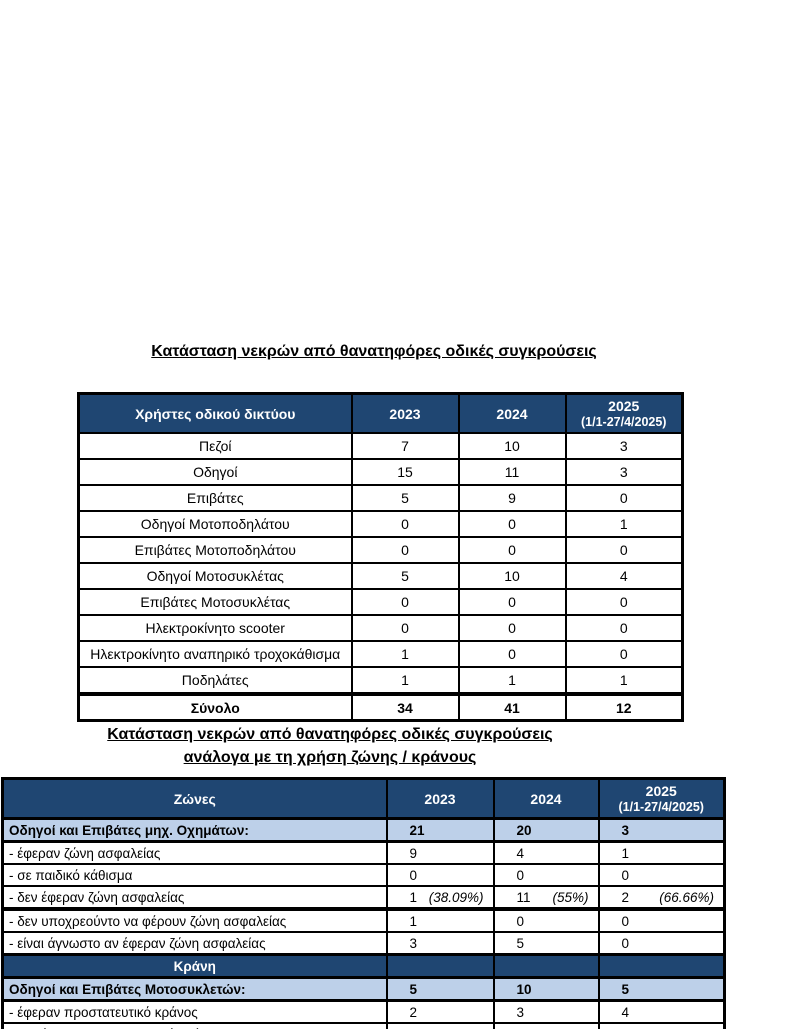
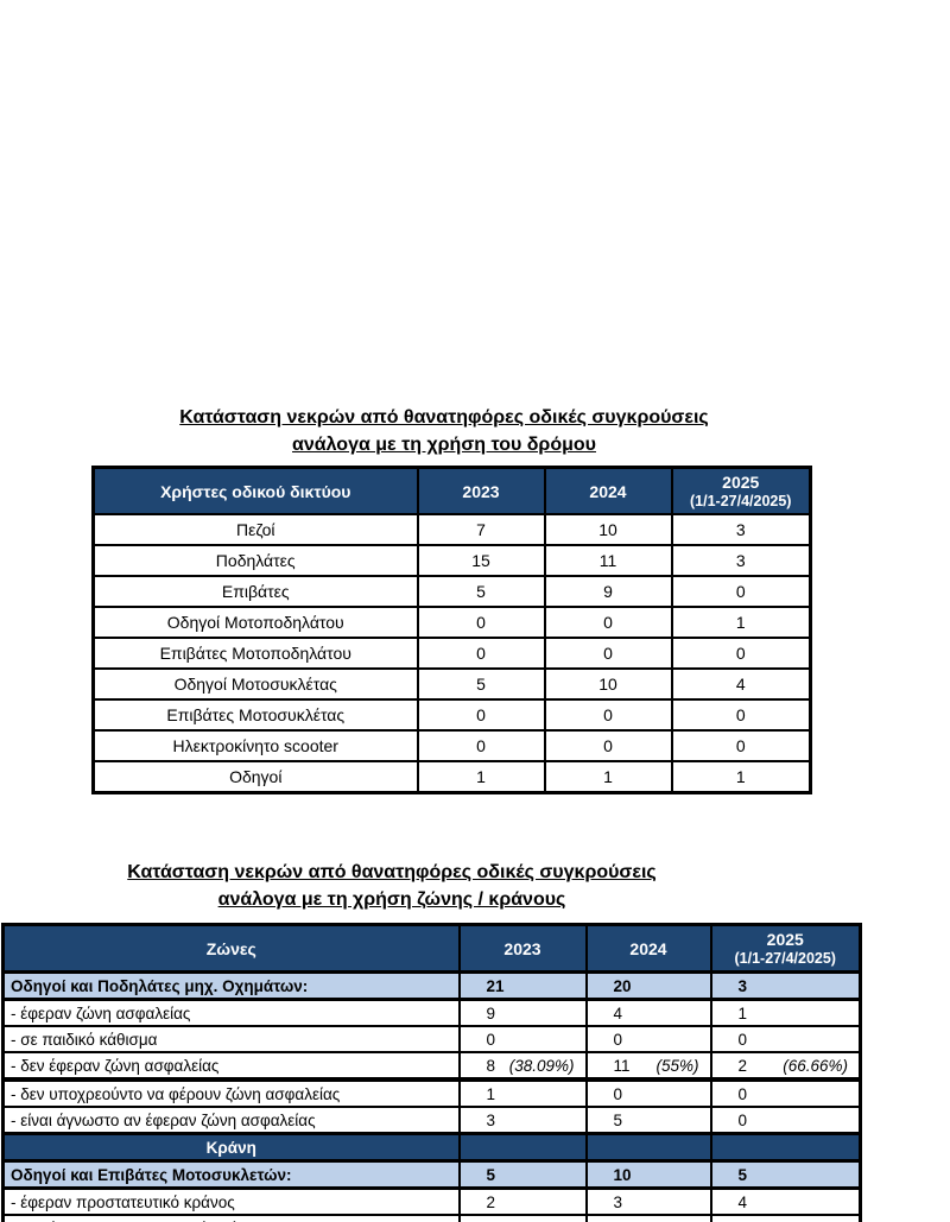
  Κατάσταση νεκρών από θανατηφόρες οδικές συγκρούσεις
+ ανάλογα με τη χρήση του δρόμου
  Χρήστες οδικού δικτύου	2023	2024	2025 (1/1-27/4/2025)
  Πεζοί	7	10	3
- Οδηγοί	15	11	3
+ Ποδηλάτες	15	11	3
  Επιβάτες	5	9	0
  Οδηγοί Μοτοποδηλάτου	0	0	1
  Επιβάτες Μοτοποδηλάτου	0	0	0
  Οδηγοί Μοτοσυκλέτας	5	10	4
  Επιβάτες Μοτοσυκλέτας	0	0	0
  Ηλεκτροκίνητο scooter	0	0	0
- Ηλεκτροκίνητο αναπηρικό τροχοκάθισμα	1	0	0
- Ποδηλάτες	1	1	1
+ Οδηγοί	1	1	1
- Σύνολο	34	41	12
  Κατάσταση νεκρών από θανατηφόρες οδικές συγκρούσεις
  ανάλογα με τη χρήση ζώνης / κράνους
  Ζώνες	2023	2024	2025 (1/1-27/4/2025)
- Οδηγοί και Επιβάτες μηχ. Οχημάτων:	21	20	3
+ Οδηγοί και Ποδηλάτες μηχ. Οχημάτων:	21	20	3
  - έφεραν ζώνη ασφαλείας	9	4	1
  - σε παιδικό κάθισμα	0	0	0
- - δεν έφεραν ζώνη ασφαλείας	1 (38.09%)	11 (55%)	2 (66.66%)
+ - δεν έφεραν ζώνη ασφαλείας	8 (38.09%)	11 (55%)	2 (66.66%)
  - δεν υποχρεούντο να φέρουν ζώνη ασφαλείας	1	0	0
  - είναι άγνωστο αν έφεραν ζώνη ασφαλείας	3	5	0
  Κράνη
  Οδηγοί και Επιβάτες Μοτοσυκλετών:	5	10	5
  - έφεραν προστατευτικό κράνος	2	3	4
